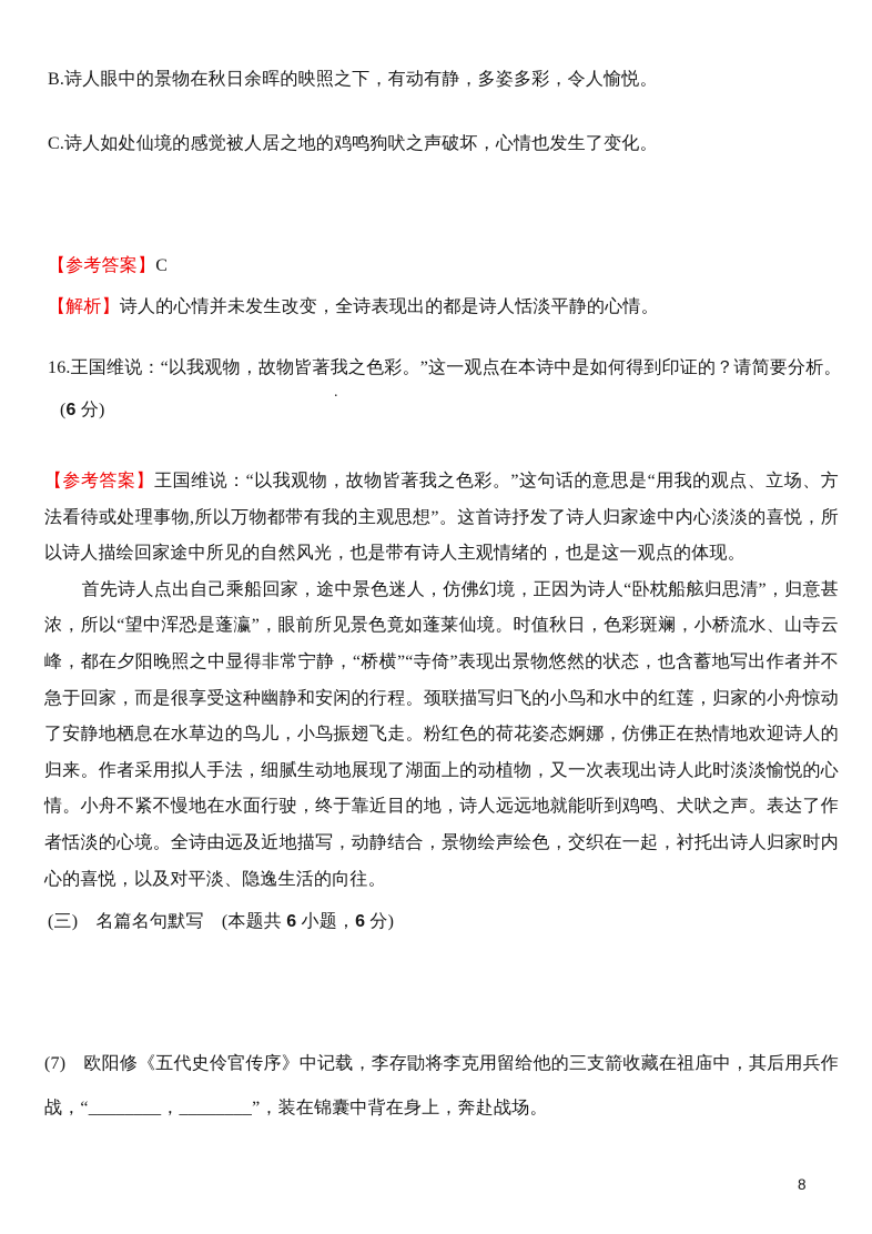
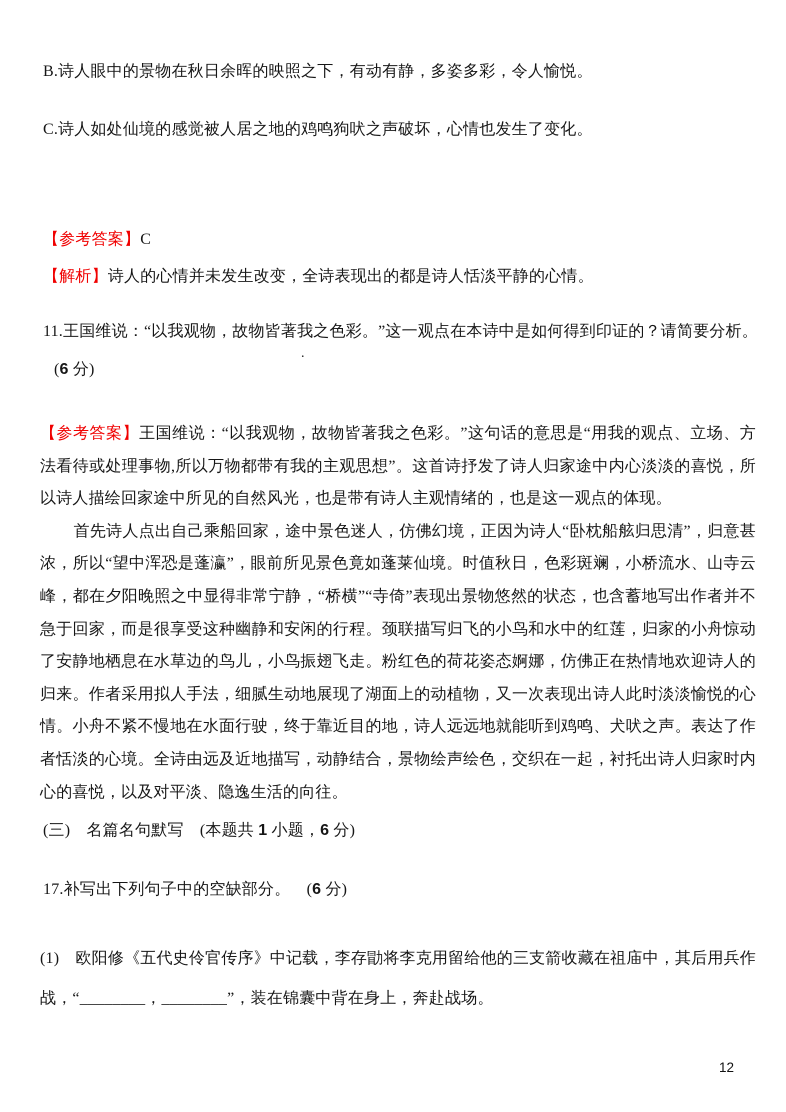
  B.诗人眼中的景物在秋日余晖的映照之下，有动有静，多姿多彩，令人愉悦。
  C.诗人如处仙境的感觉被人居之地的鸡鸣狗吠之声破坏，心情也发生了变化。
  【参考答案】C
  【解析】诗人的心情并未发生改变，全诗表现出的都是诗人恬淡平静的心情。
- 16.王国维说：“以我观物，故物皆著我之色彩。”这一观点在本诗中是如何得到印证的？请简要分析。
+ 11.王国维说：“以我观物，故物皆著我之色彩。”这一观点在本诗中是如何得到印证的？请简要分析。
  .
  (6 分)
  【参考答案】王国维说：“以我观物，故物皆著我之色彩。”这句话的意思是“用我的观点、立场、方法看待或处理事物,所以万物都带有我的主观思想”。这首诗抒发了诗人归家途中内心淡淡的喜悦，所以诗人描绘回家途中所见的自然风光，也是带有诗人主观情绪的，也是这一观点的体现。
  首先诗人点出自己乘船回家，途中景色迷人，仿佛幻境，正因为诗人“卧枕船舷归思清”，归意甚浓，所以“望中浑恐是蓬瀛”，眼前所见景色竟如蓬莱仙境。时值秋日，色彩斑斓，小桥流水、山寺云峰，都在夕阳晚照之中显得非常宁静，“桥横”“寺倚”表现出景物悠然的状态，也含蓄地写出作者并不急于回家，而是很享受这种幽静和安闲的行程。颈联描写归飞的小鸟和水中的红莲，归家的小舟惊动了安静地栖息在水草边的鸟儿，小鸟振翅飞走。粉红色的荷花姿态婀娜，仿佛正在热情地欢迎诗人的归来。作者采用拟人手法，细腻生动地展现了湖面上的动植物，又一次表现出诗人此时淡淡愉悦的心情。小舟不紧不慢地在水面行驶，终于靠近目的地，诗人远远地就能听到鸡鸣、犬吠之声。表达了作者恬淡的心境。全诗由远及近地描写，动静结合，景物绘声绘色，交织在一起，衬托出诗人归家时内心的喜悦，以及对平淡、隐逸生活的向往。
- (三) 名篇名句默写 (本题共 6 小题，6 分)
+ (三) 名篇名句默写 (本题共 1 小题，6 分)
+ 17.补写出下列句子中的空缺部分。 (6 分)
- (7) 欧阳修《五代史伶官传序》中记载，李存勖将李克用留给他的三支箭收藏在祖庙中，其后用兵作战，“________，________”，装在锦囊中背在身上，奔赴战场。
+ (1) 欧阳修《五代史伶官传序》中记载，李存勖将李克用留给他的三支箭收藏在祖庙中，其后用兵作战，“________，________”，装在锦囊中背在身上，奔赴战场。
- 8
+ 12
